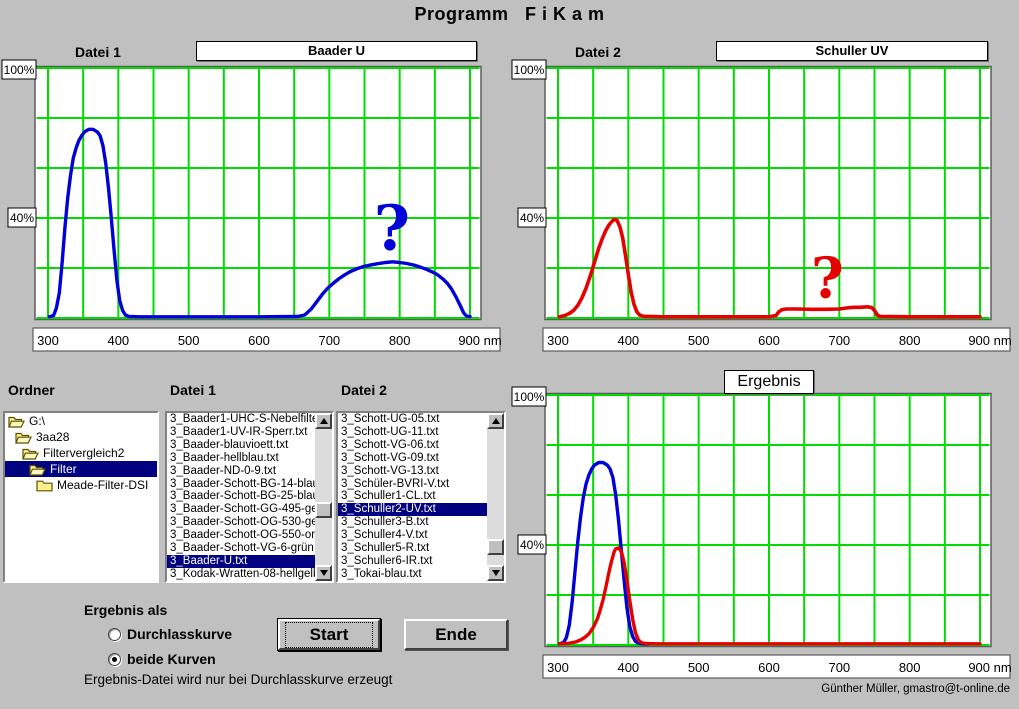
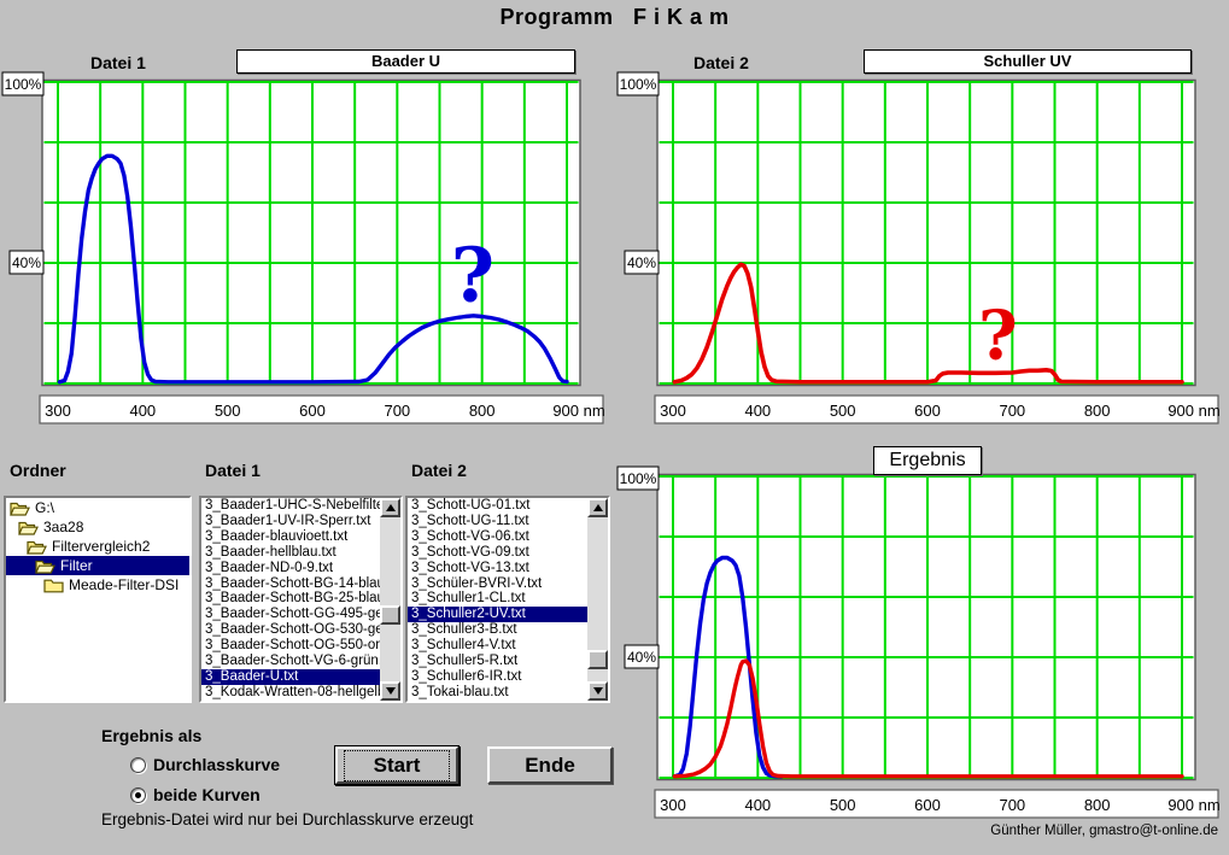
  Programm F i K a m
  Datei 1
  Baader U
  ?
  300
  400
  500
  600
  700
  800
  900 nm
  100%
  40%
  Datei 2
  Schuller UV
  ?
  300
  400
  500
  600
  700
  800
  900 nm
  100%
  40%
  Ergebnis
  300
  400
  500
  600
  700
  800
  900 nm
  100%
  40%
  Ordner
  G:\
  3aa28
  Filtervergleich2
  Filter
  Meade-Filter-DSI
  Datei 1
  3_Baader1-UHC-S-Nebelfilt
  3_Baader1-UV-IR-Sperr.txt
  3_Baader-blauvioett.txt
  3_Baader-hellblau.txt
  3_Baader-ND-0-9.txt
  3_Baader-Schott-BG-14-bla
  3_Baader-Schott-BG-25-bla
  3_Baader-Schott-GG-495-g
  3_Baader-Schott-OG-530-g
  3_Baader-Schott-OG-550-or
  3_Baader-Schott-VG-6-grün
  3_Baader-U.txt
  3_Kodak-Wratten-08-hellgel
  Datei 2
- 3_Schott-UG-05.txt
+ 3_Schott-UG-01.txt
  3_Schott-UG-11.txt
  3_Schott-VG-06.txt
  3_Schott-VG-09.txt
  3_Schott-VG-13.txt
  3_Schüler-BVRI-V.txt
  3_Schuller1-CL.txt
  3_Schuller2-UV.txt
  3_Schuller3-B.txt
  3_Schuller4-V.txt
  3_Schuller5-R.txt
  3_Schuller6-IR.txt
  3_Tokai-blau.txt
  Ergebnis als
  Durchlasskurve
  beide Kurven
  Start
  Ende
  Ergebnis-Datei wird nur bei Durchlasskurve erzeugt
  Günther Müller, gmastro@t-online.de
